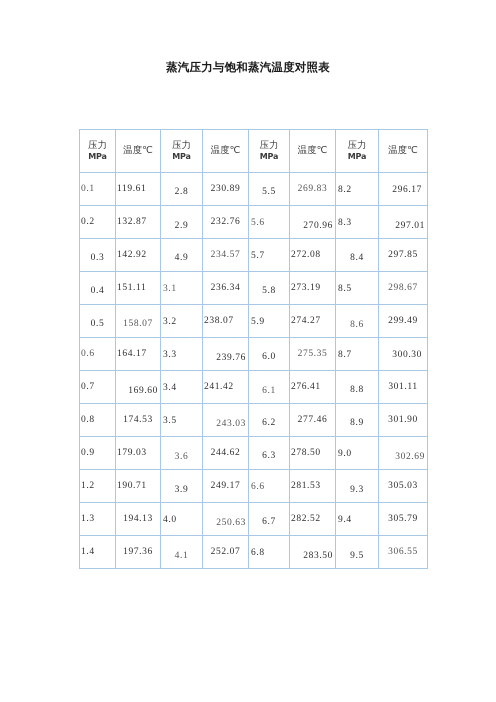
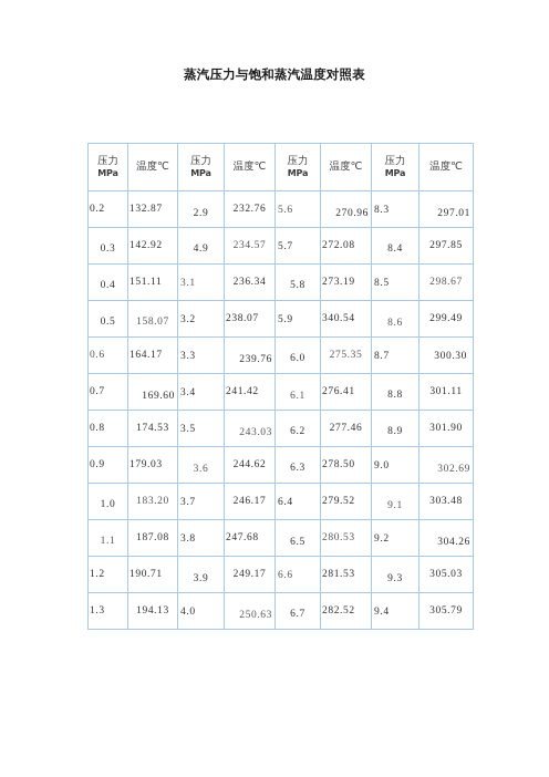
  蒸汽压力与饱和蒸汽温度对照表
  压力MPa	温度℃	压力MPa	温度℃	压力MPa	温度℃	压力MPa	温度℃
- 0.1	119.61	2.8	230.89	5.5	269.83	8.2	296.17
  0.2	132.87	2.9	232.76	5.6	270.96	8.3	297.01
  0.3	142.92	4.9	234.57	5.7	272.08	8.4	297.85
  0.4	151.11	3.1	236.34	5.8	273.19	8.5	298.67
- 0.5	158.07	3.2	238.07	5.9	274.27	8.6	299.49
+ 0.5	158.07	3.2	238.07	5.9	340.54	8.6	299.49
  0.6	164.17	3.3	239.76	6.0	275.35	8.7	300.30
  0.7	169.60	3.4	241.42	6.1	276.41	8.8	301.11
  0.8	174.53	3.5	243.03	6.2	277.46	8.9	301.90
  0.9	179.03	3.6	244.62	6.3	278.50	9.0	302.69
+ 1.0	183.20	3.7	246.17	6.4	279.52	9.1	303.48
+ 1.1	187.08	3.8	247.68	6.5	280.53	9.2	304.26
  1.2	190.71	3.9	249.17	6.6	281.53	9.3	305.03
  1.3	194.13	4.0	250.63	6.7	282.52	9.4	305.79
- 1.4	197.36	4.1	252.07	6.8	283.50	9.5	306.55
